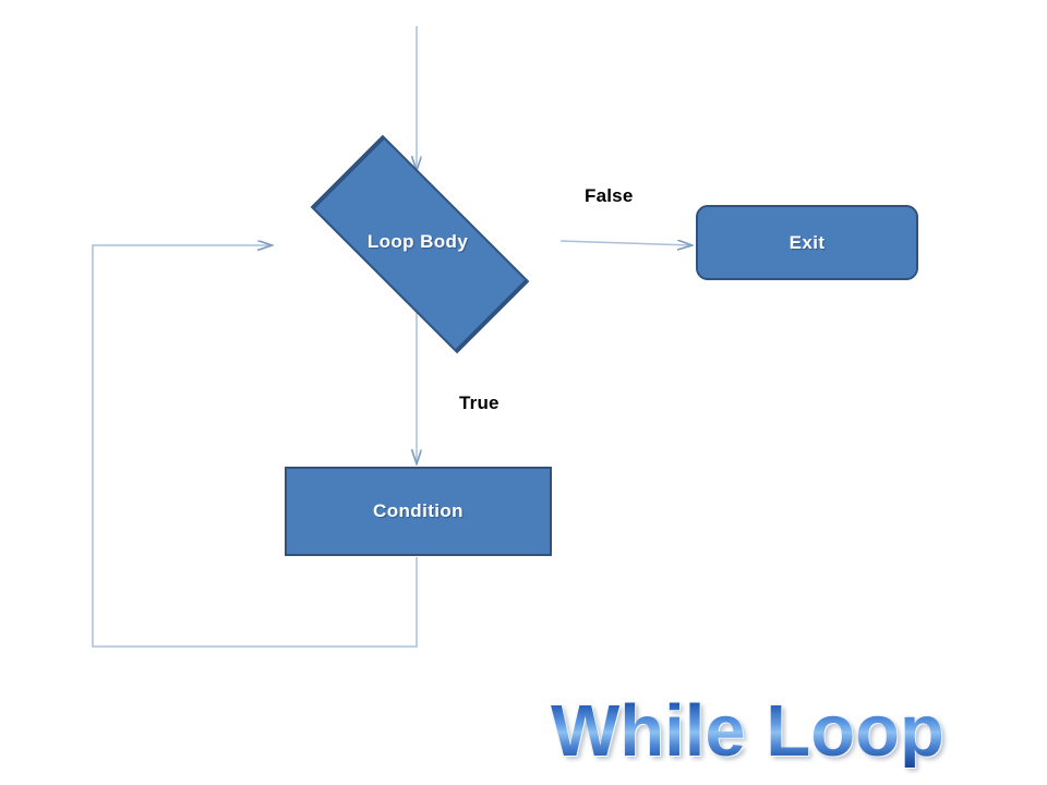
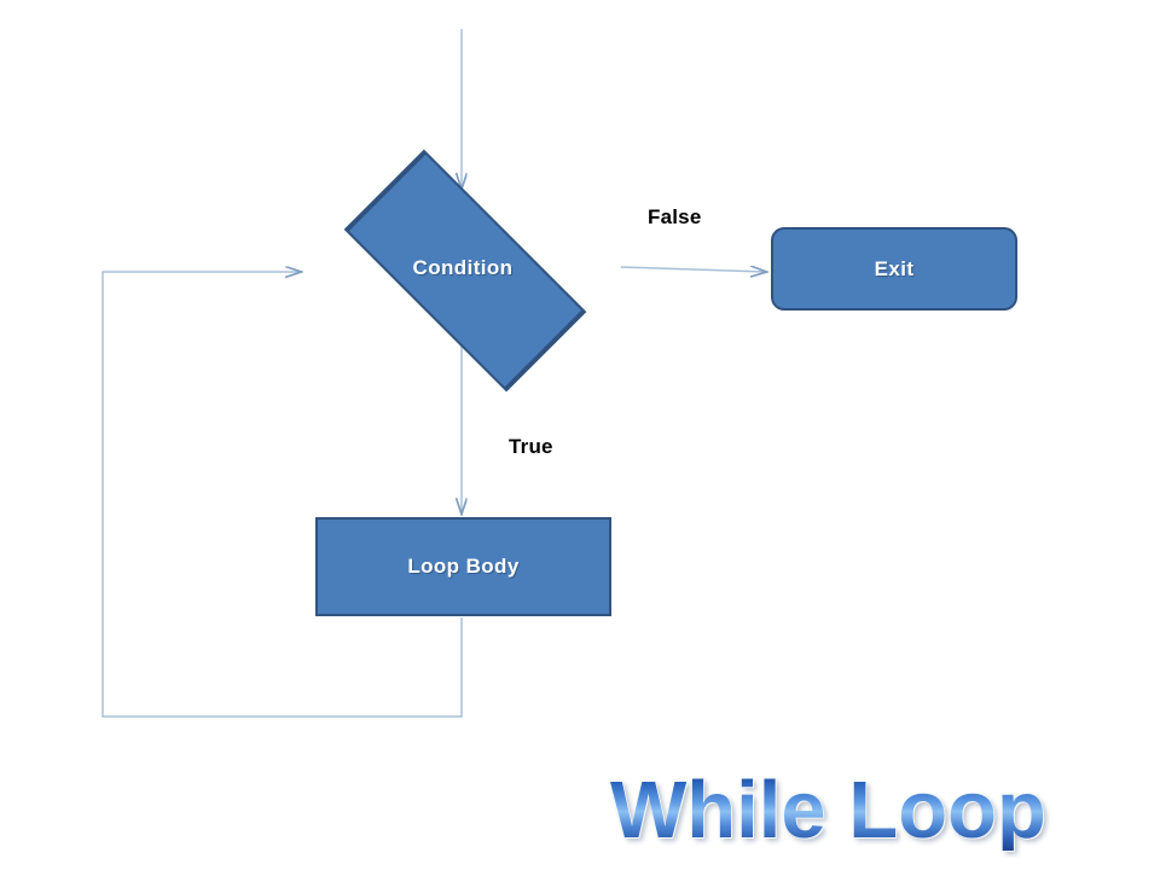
- Loop Body
+ Condition
  Exit
- Condition
+ Loop Body
  False
  True
  While Loop
